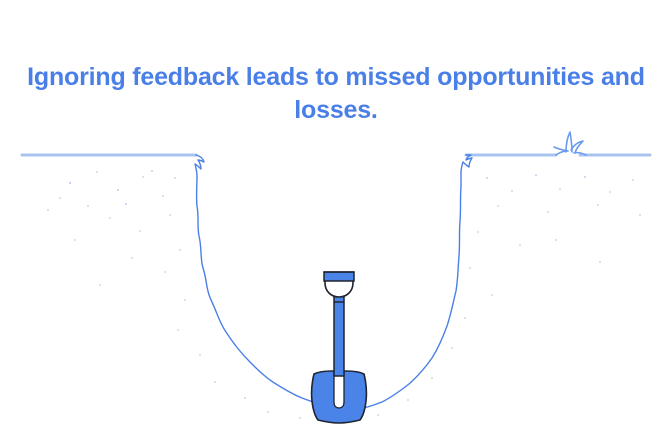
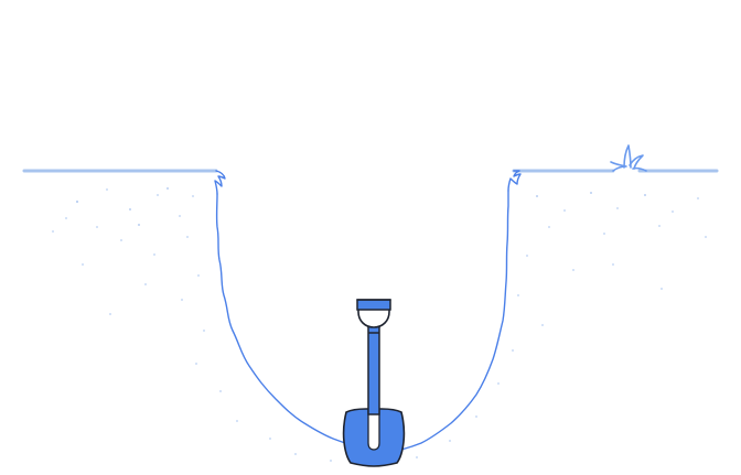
- Ignoring feedback leads to missed opportunities and losses.
